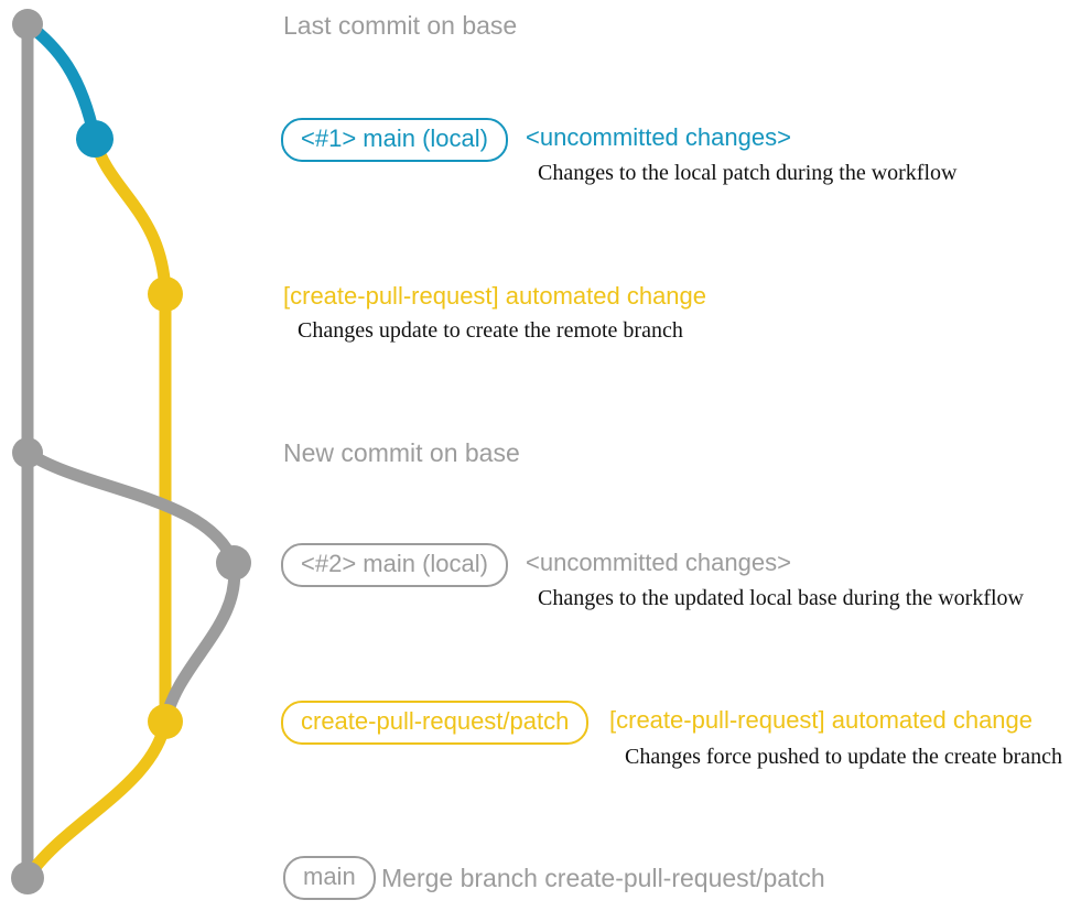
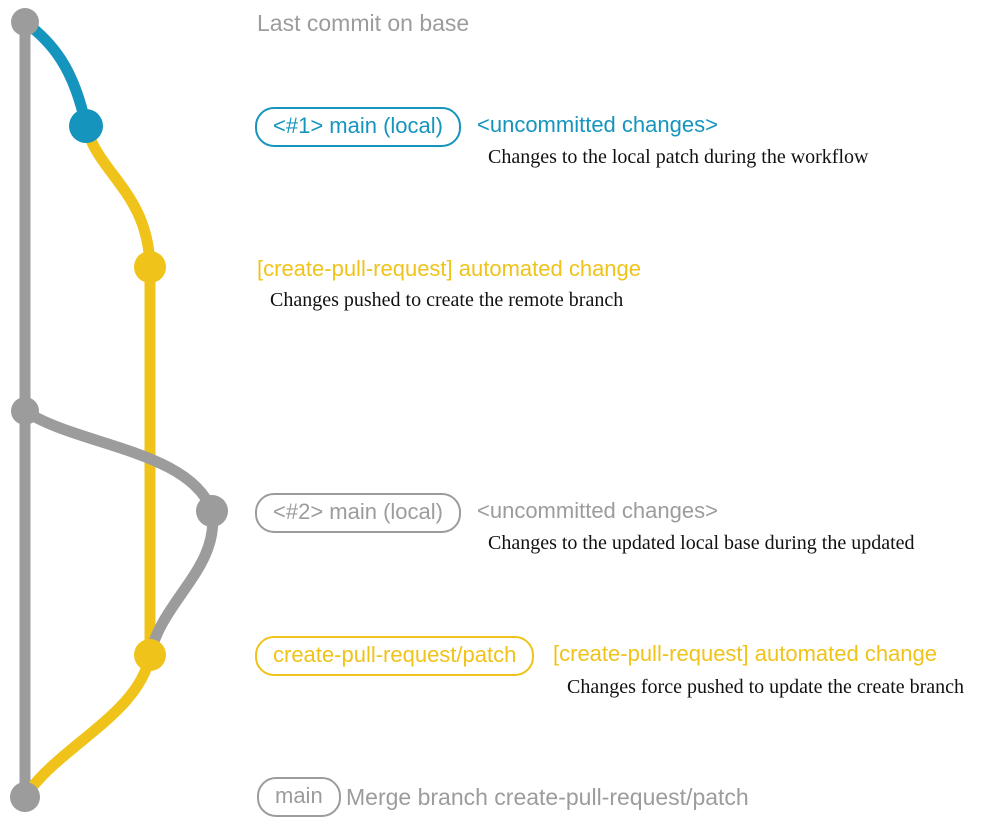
  Last commit on base
  <#1> main (local)
  <uncommitted changes>
  Changes to the local patch during the workflow
  [create-pull-request] automated change
- Changes update to create the remote branch
+ Changes pushed to create the remote branch
- New commit on base
  <#2> main (local)
  <uncommitted changes>
- Changes to the updated local base during the workflow
+ Changes to the updated local base during the updated
  create-pull-request/patch
  [create-pull-request] automated change
  Changes force pushed to update the create branch
  main
  Merge branch create-pull-request/patch
